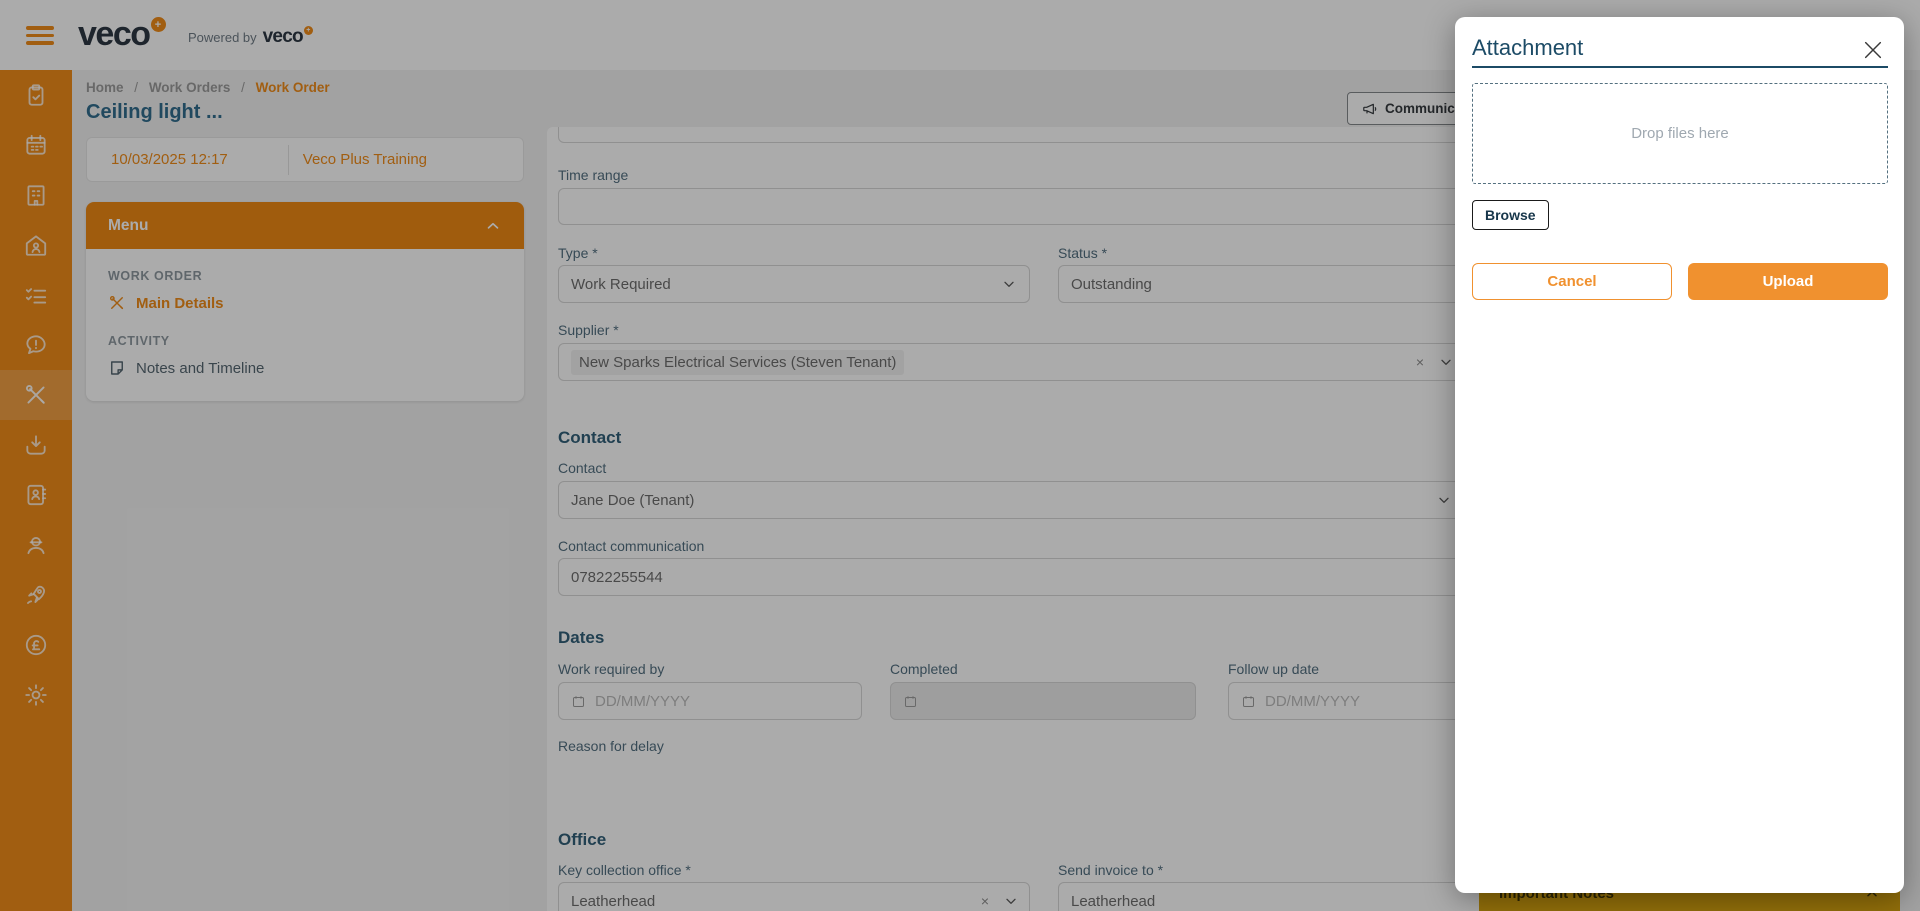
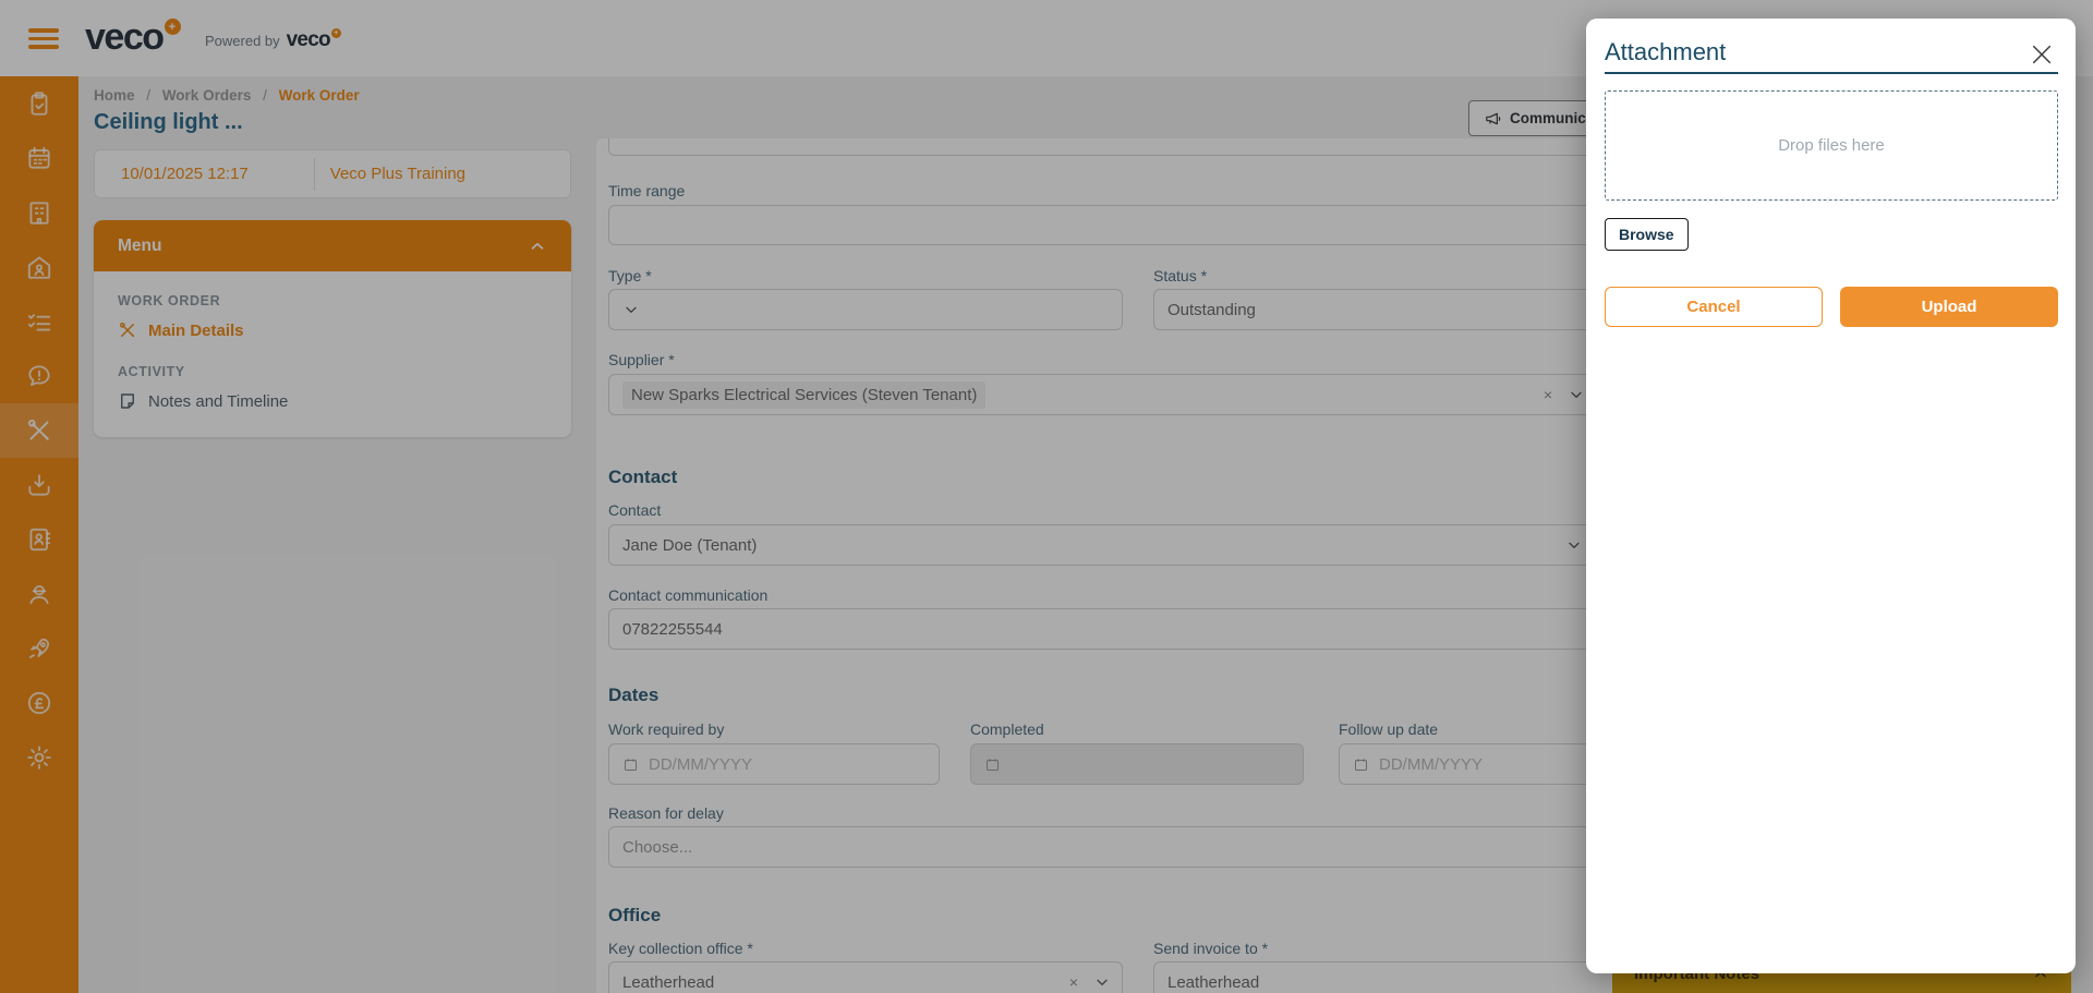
  veco
  +
  Powered by
  veco
  Home / Work Orders / Work Order
  Ceiling light ...
- 10/03/2025 12:17
+ 10/01/2025 12:17
  Veco Plus Training
  Menu
  WORK ORDER
  Main Details
  ACTIVITY
  Notes and Timeline
  Time range
  Type *
- Work Required
  Status *
  Outstanding
  Supplier *
  New Sparks Electrical Services (Steven Tenant)
  ×
  Contact
  Contact
  Jane Doe (Tenant)
  Contact communication
  07822255544
  Dates
  Work required by
  DD/MM/YYYY
  Completed
  Follow up date
  DD/MM/YYYY
  Reason for delay
+ Choose...
  Office
  Key collection office *
  Leatherhead
  ×
  Send invoice to *
  Leatherhead
  Important Notes
  Attachment
  Drop files here
  Browse
  Cancel
  Upload
